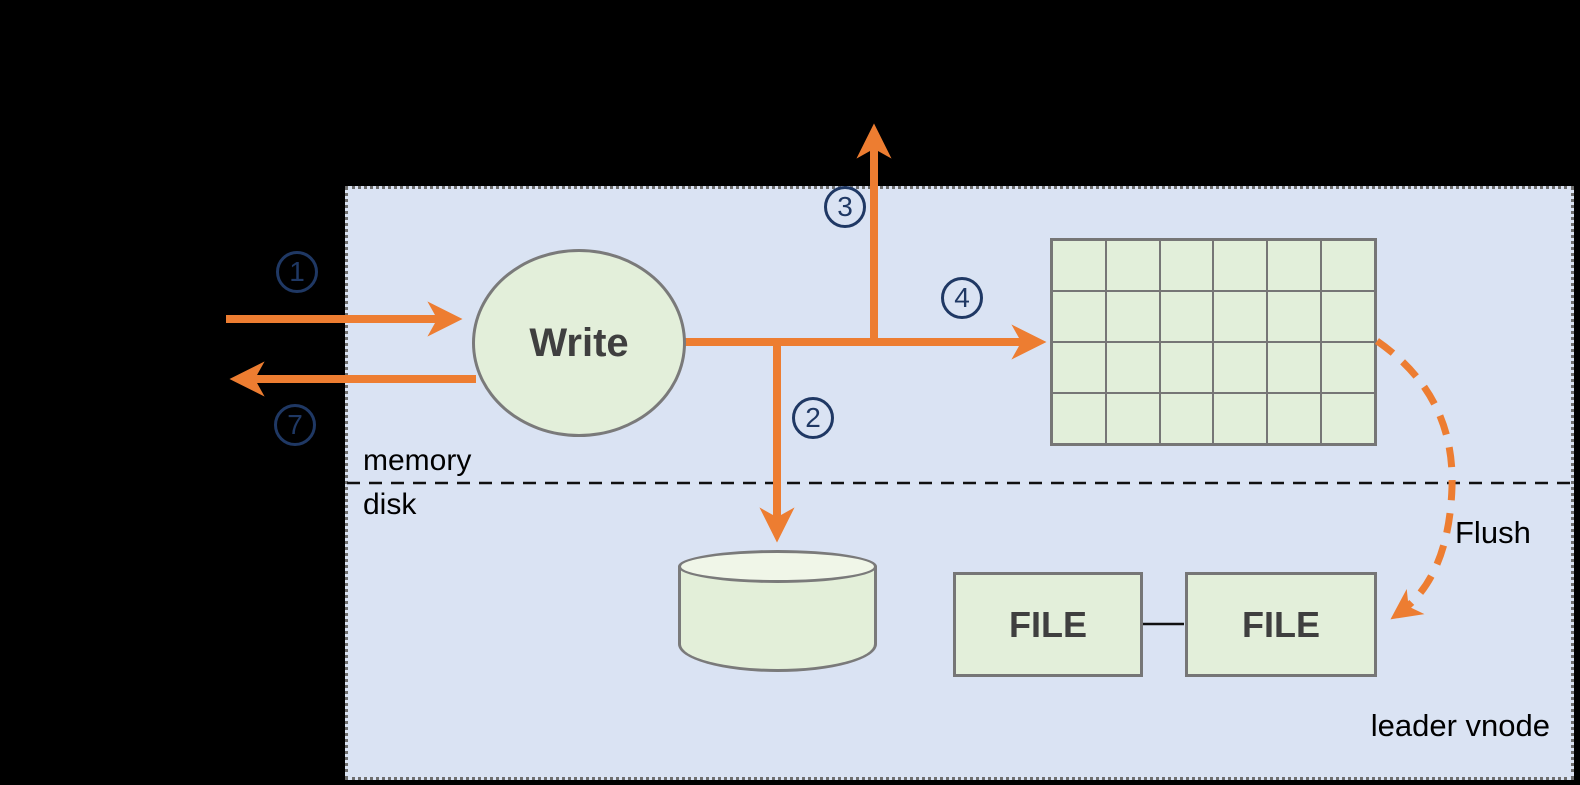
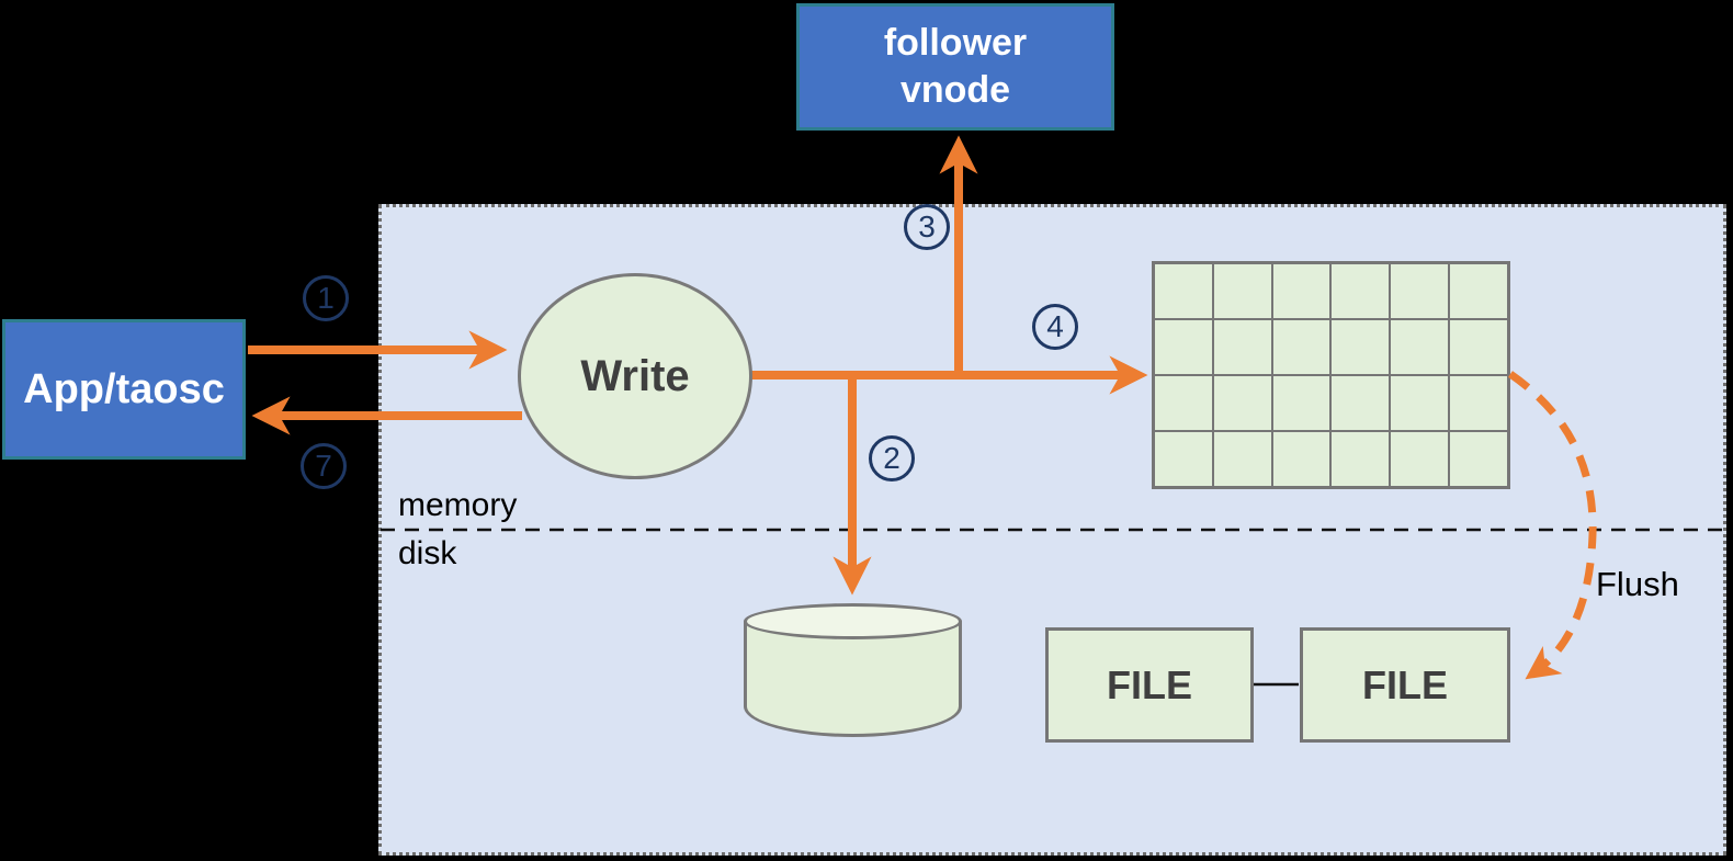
  FILE
  FILE
+ follower
+ vnode
+ App/taosc
  Write
  memory
  disk
- leader vnode
  Flush
  1
  2
  3
  4
  7
